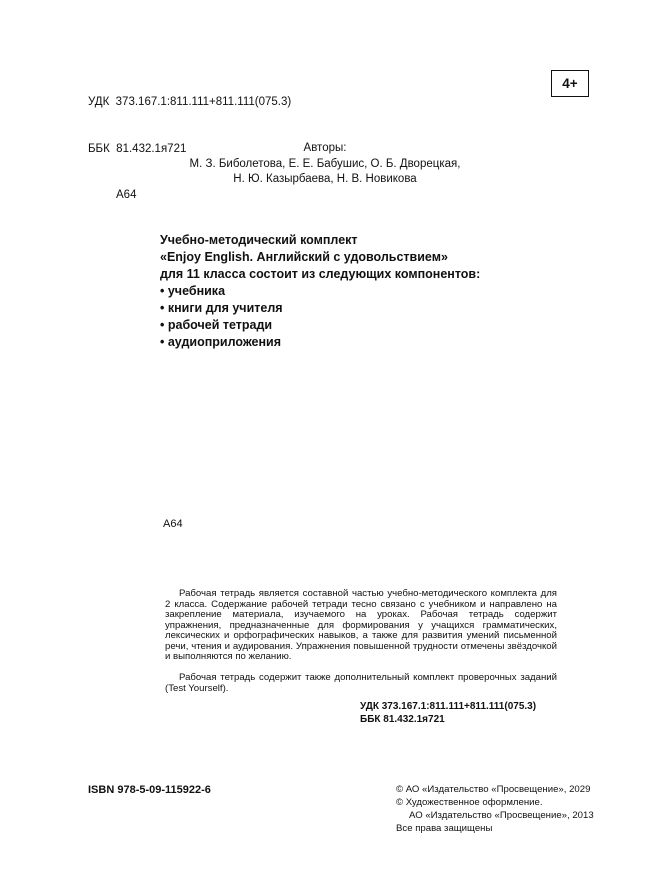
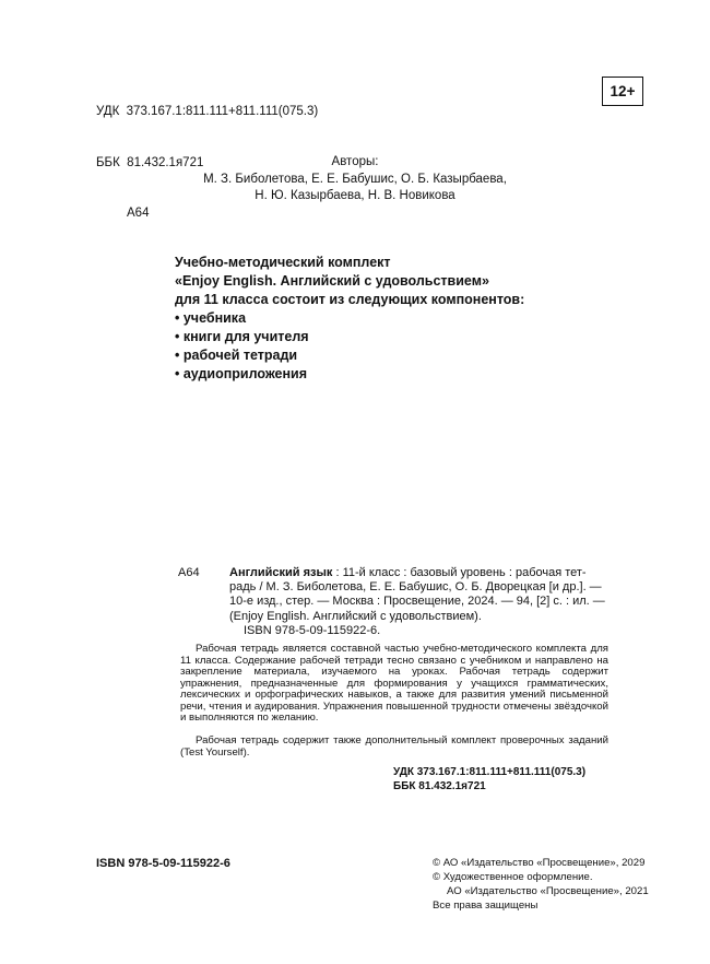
  УДК 373.167.1:811.111+811.111(075.3)
  ББК 81.432.1я721
  А64
- 4+
+ 12+
  Авторы:
- М. З. Биболетова, Е. Е. Бабушис, О. Б. Дворецкая,
+ М. З. Биболетова, Е. Е. Бабушис, О. Б. Казырбаева,
  Н. Ю. Казырбаева, Н. В. Новикова
  Учебно-методический комплект
  «Enjoy English. Английский с удовольствием»
  для 11 класса состоит из следующих компонентов:
  учебника
  книги для учителя
  рабочей тетради
  аудиоприложения
  А64
+ Английский язык : 11-й класс : базовый уровень : рабочая тет-
+ радь / М. З. Биболетова, Е. Е. Бабушис, О. Б. Дворецкая [и др.]. —
+ 10-е изд., стер. — Москва : Просвещение, 2024. — 94, [2] с. : ил. —
+ (Enjoy English. Английский с удовольствием).
+ ISBN 978-5-09-115922-6.
- Рабочая тетрадь является составной частью учебно-методического комплекта для 2 класса. Содержание рабочей тетради тесно связано с учебником и направлено на закрепление материала, изучаемого на уроках. Рабочая тетрадь содержит упражнения, предназначенные для формирования у учащихся грамматических, лексических и орфографических навыков, а также для развития умений письменной речи, чтения и аудирования. Упражнения повышенной трудности отмечены звёздочкой и выполняются по желанию.
+ Рабочая тетрадь является составной частью учебно-методического комплекта для 11 класса. Содержание рабочей тетради тесно связано с учебником и направлено на закрепление материала, изучаемого на уроках. Рабочая тетрадь содержит упражнения, предназначенные для формирования у учащихся грамматических, лексических и орфографических навыков, а также для развития умений письменной речи, чтения и аудирования. Упражнения повышенной трудности отмечены звёздочкой и выполняются по желанию.
  Рабочая тетрадь содержит также дополнительный комплект проверочных заданий (Test Yourself).
  УДК 373.167.1:811.111+811.111(075.3)
  ББК 81.432.1я721
  ISBN 978-5-09-115922-6
  © АО «Издательство «Просвещение», 2029
  © Художественное оформление.
- АО «Издательство «Просвещение», 2013
+ АО «Издательство «Просвещение», 2021
  Все права защищены
